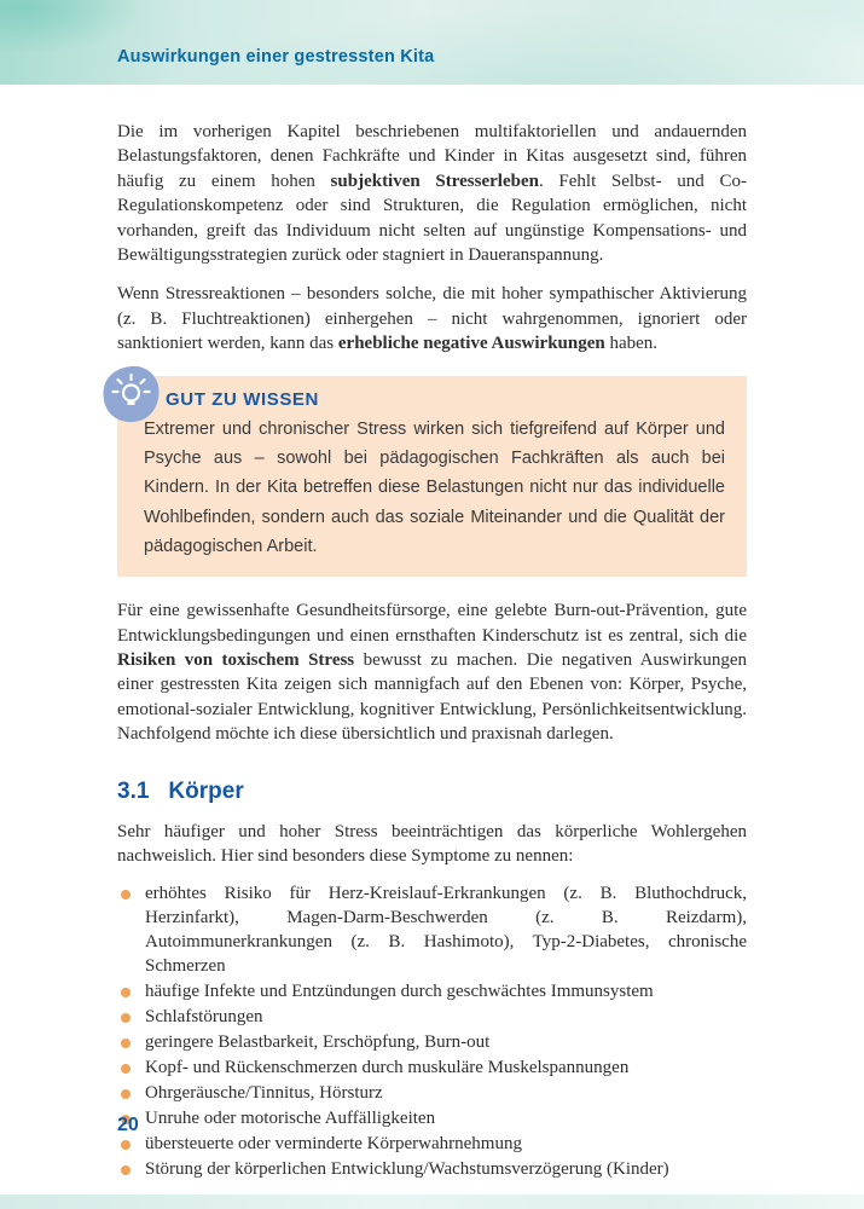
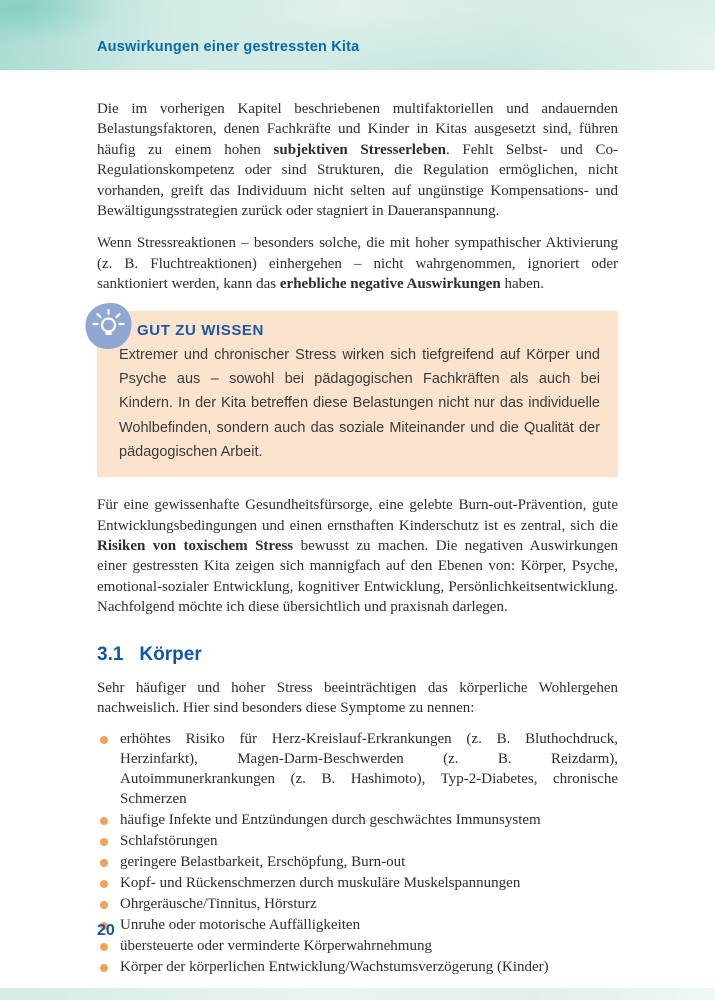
  Auswirkungen einer gestressten Kita
  Die im vorherigen Kapitel beschriebenen multifaktoriellen und andauernden Belastungsfaktoren, denen Fachkräfte und Kinder in Kitas ausgesetzt sind, führen häufig zu einem hohen subjektiven Stresserleben. Fehlt Selbst- und Co-Regulationskompetenz oder sind Strukturen, die Regulation ermöglichen, nicht vorhanden, greift das Individuum nicht selten auf ungünstige Kompensations- und Bewältigungsstrategien zurück oder stagniert in Daueranspannung.
  Wenn Stressreaktionen – besonders solche, die mit hoher sympathischer Aktivierung (z. B. Fluchtreaktionen) einhergehen – nicht wahrgenommen, ignoriert oder sanktioniert werden, kann das erhebliche negative Auswirkungen haben.
  GUT ZU WISSEN
  Extremer und chronischer Stress wirken sich tiefgreifend auf Körper und Psyche aus – sowohl bei pädagogischen Fachkräften als auch bei Kindern. In der Kita betreffen diese Belastungen nicht nur das individuelle Wohlbefinden, sondern auch das soziale Miteinander und die Qualität der pädagogischen Arbeit.
  Für eine gewissenhafte Gesundheitsfürsorge, eine gelebte Burn-out-Prävention, gute Entwicklungsbedingungen und einen ernsthaften Kinderschutz ist es zentral, sich die Risiken von toxischem Stress bewusst zu machen. Die negativen Auswirkungen einer gestressten Kita zeigen sich mannigfach auf den Ebenen von: Körper, Psyche, emotional-sozialer Entwicklung, kognitiver Entwicklung, Persönlichkeitsentwicklung. Nachfolgend möchte ich diese übersichtlich und praxisnah darlegen.
  3.1 Körper
  Sehr häufiger und hoher Stress beeinträchtigen das körperliche Wohlergehen nachweislich. Hier sind besonders diese Symptome zu nennen:
  erhöhtes Risiko für Herz-Kreislauf-Erkrankungen (z. B. Bluthochdruck, Herzinfarkt), Magen-Darm-Beschwerden (z. B. Reizdarm), Autoimmunerkrankungen (z. B. Hashimoto), Typ-2-Diabetes, chronische Schmerzen
  häufige Infekte und Entzündungen durch geschwächtes Immunsystem
  Schlafstörungen
  geringere Belastbarkeit, Erschöpfung, Burn-out
  Kopf- und Rückenschmerzen durch muskuläre Muskelspannungen
  Ohrgeräusche/Tinnitus, Hörsturz
  Unruhe oder motorische Auffälligkeiten
  übersteuerte oder verminderte Körperwahrnehmung
- Störung der körperlichen Entwicklung/Wachstumsverzögerung (Kinder)
+ Körper der körperlichen Entwicklung/Wachstumsverzögerung (Kinder)
  20
